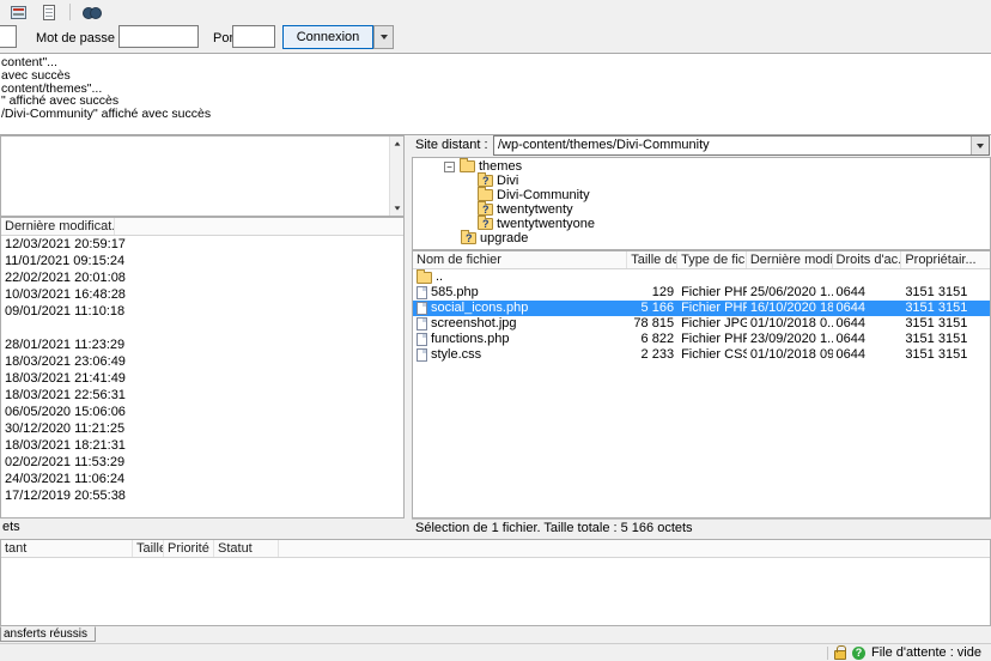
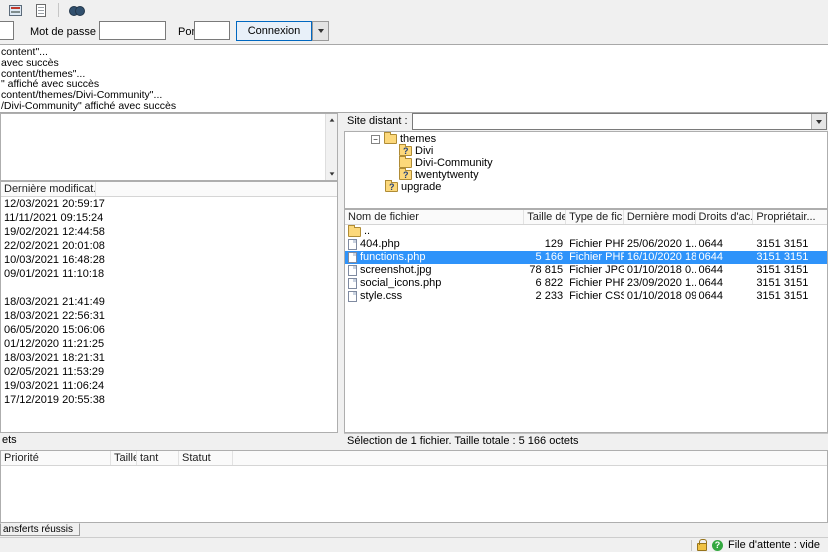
  Mot de passe
  content"...
  avec succès
  content/themes"...
  " affiché avec succès
+ content/themes/Divi-Community"...
  /Divi-Community" affiché avec succès
  Dernière modificat.
  12/03/2021 20:59:17
- 11/01/2021 09:15:24
+ 11/11/2021 09:15:24
+ 19/02/2021 12:44:58
  22/02/2021 20:01:08
  10/03/2021 16:48:28
  09/01/2021 11:10:18
- 28/01/2021 11:23:29
- 18/03/2021 23:06:49
  18/03/2021 21:41:49
  18/03/2021 22:56:31
  06/05/2020 15:06:06
- 30/12/2020 11:21:25
+ 01/12/2020 11:21:25
  18/03/2021 18:21:31
- 02/02/2021 11:53:29
+ 02/05/2021 11:53:29
- 24/03/2021 11:06:24
+ 19/03/2021 11:06:24
  17/12/2019 20:55:38
  ets
  Site distant :
- /wp-content/themes/Divi-Community
  −
  themes
  Divi
  Divi-Community
  twentytwenty
- twentytwentyone
  upgrade
  Nom de fichier
  Type de fic.
  Dernière modi
  Droits d'ac.
  Propriétair...
  ..
- 585.php
+ 404.php
  129
  Fichier PH
  25/06/2020 1.
  0644
  3151 3151
- social_icons.php
+ functions.php
  5 166
  Fichier PH
  16/10/2020 18
  0644
  3151 3151
  screenshot.jpg
  78 815
  Fichier JPG
  01/10/2018 0.
  0644
  3151 3151
- functions.php
+ social_icons.php
  6 822
  Fichier PH
  23/09/2020 1.
  0644
  3151 3151
  style.css
  2 233
  Fichier CS
  01/10/2018 09
  0644
  3151 3151
  Sélection de 1 fichier. Taille totale : 5 166 octets
- tant
+ Priorité
  Taille
- Priorité
+ tant
  Statut
  ansferts réussis
  ?
  File d'attente : vide
